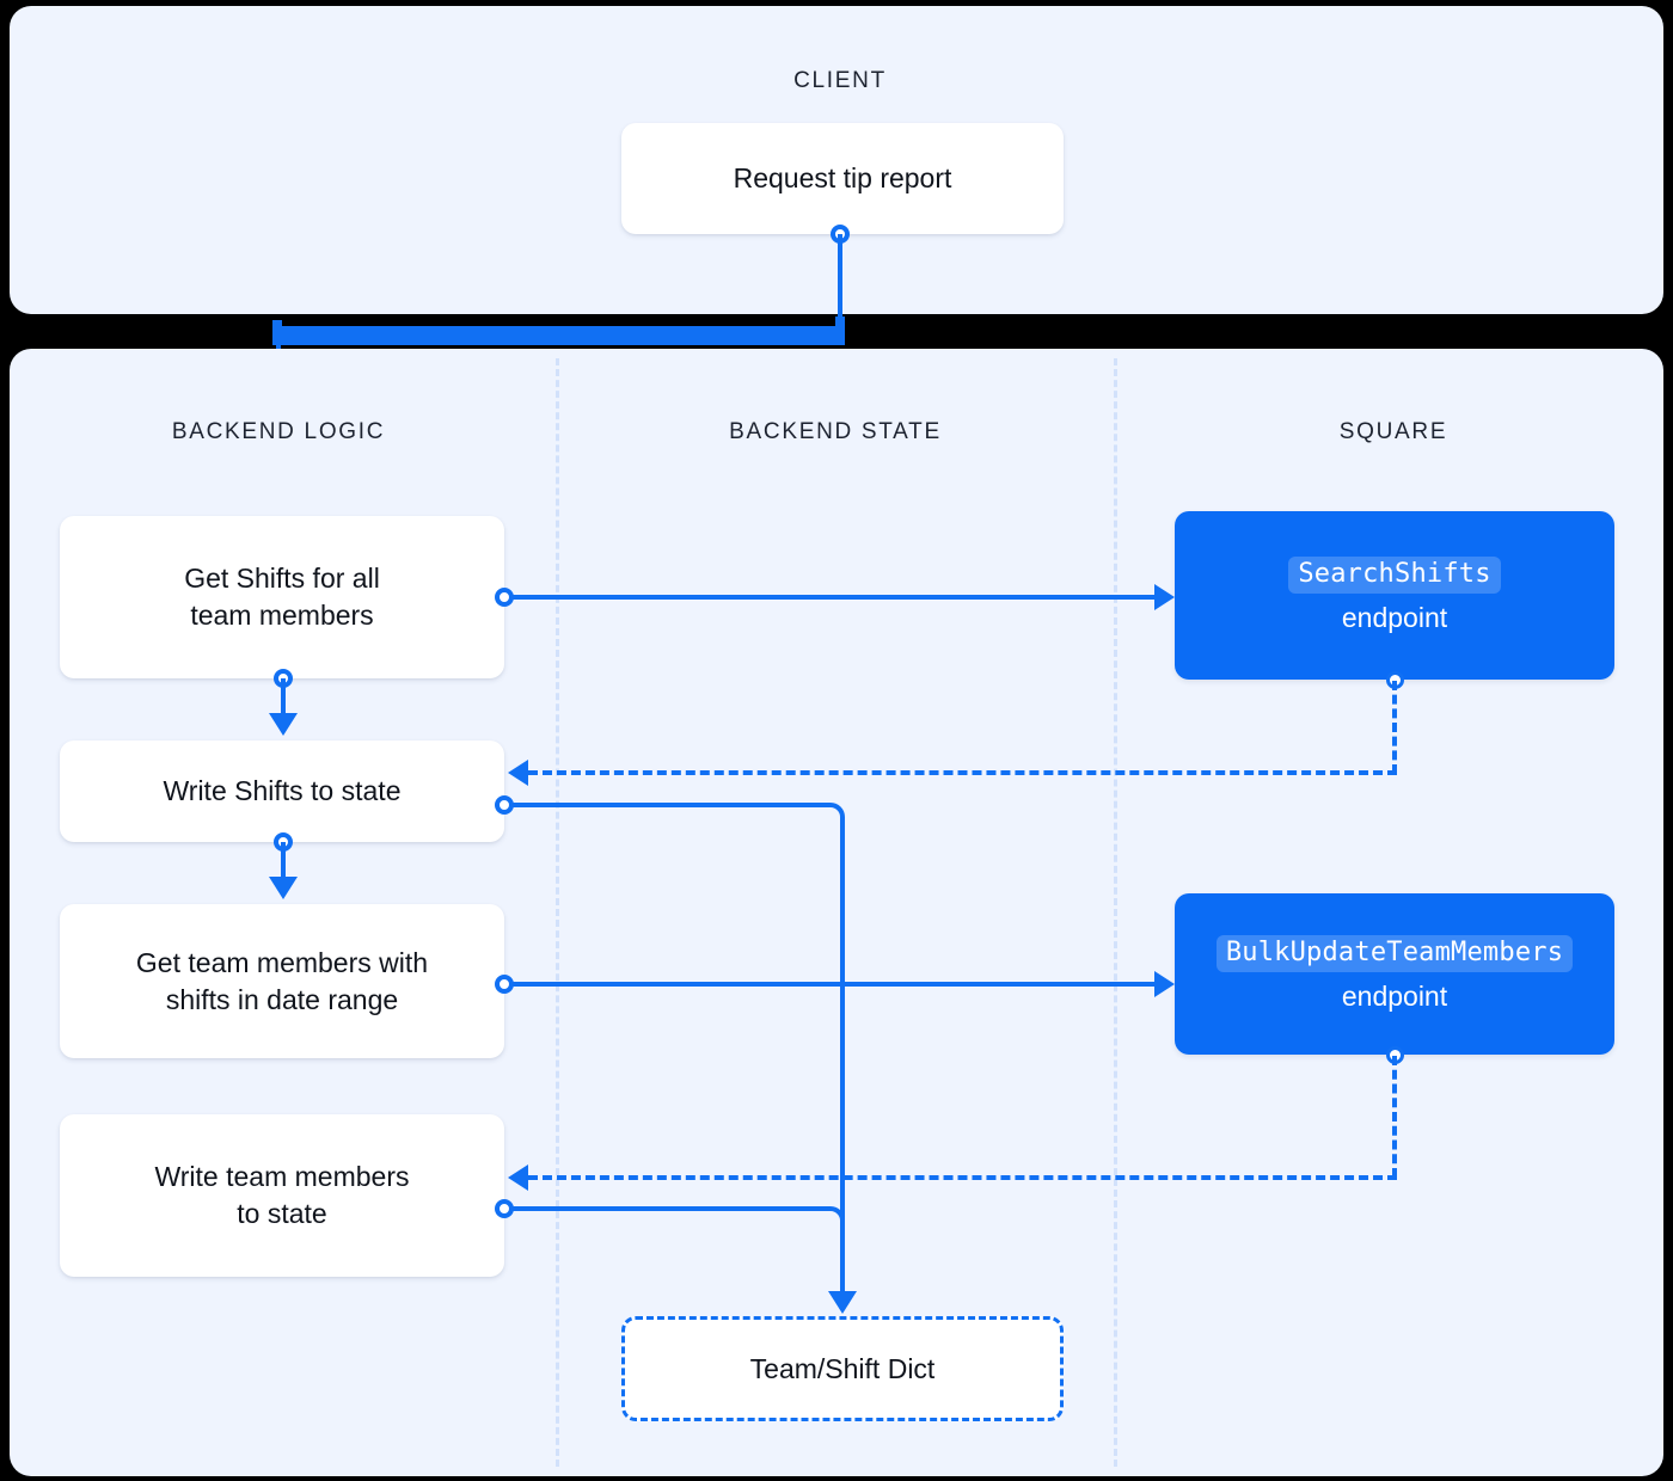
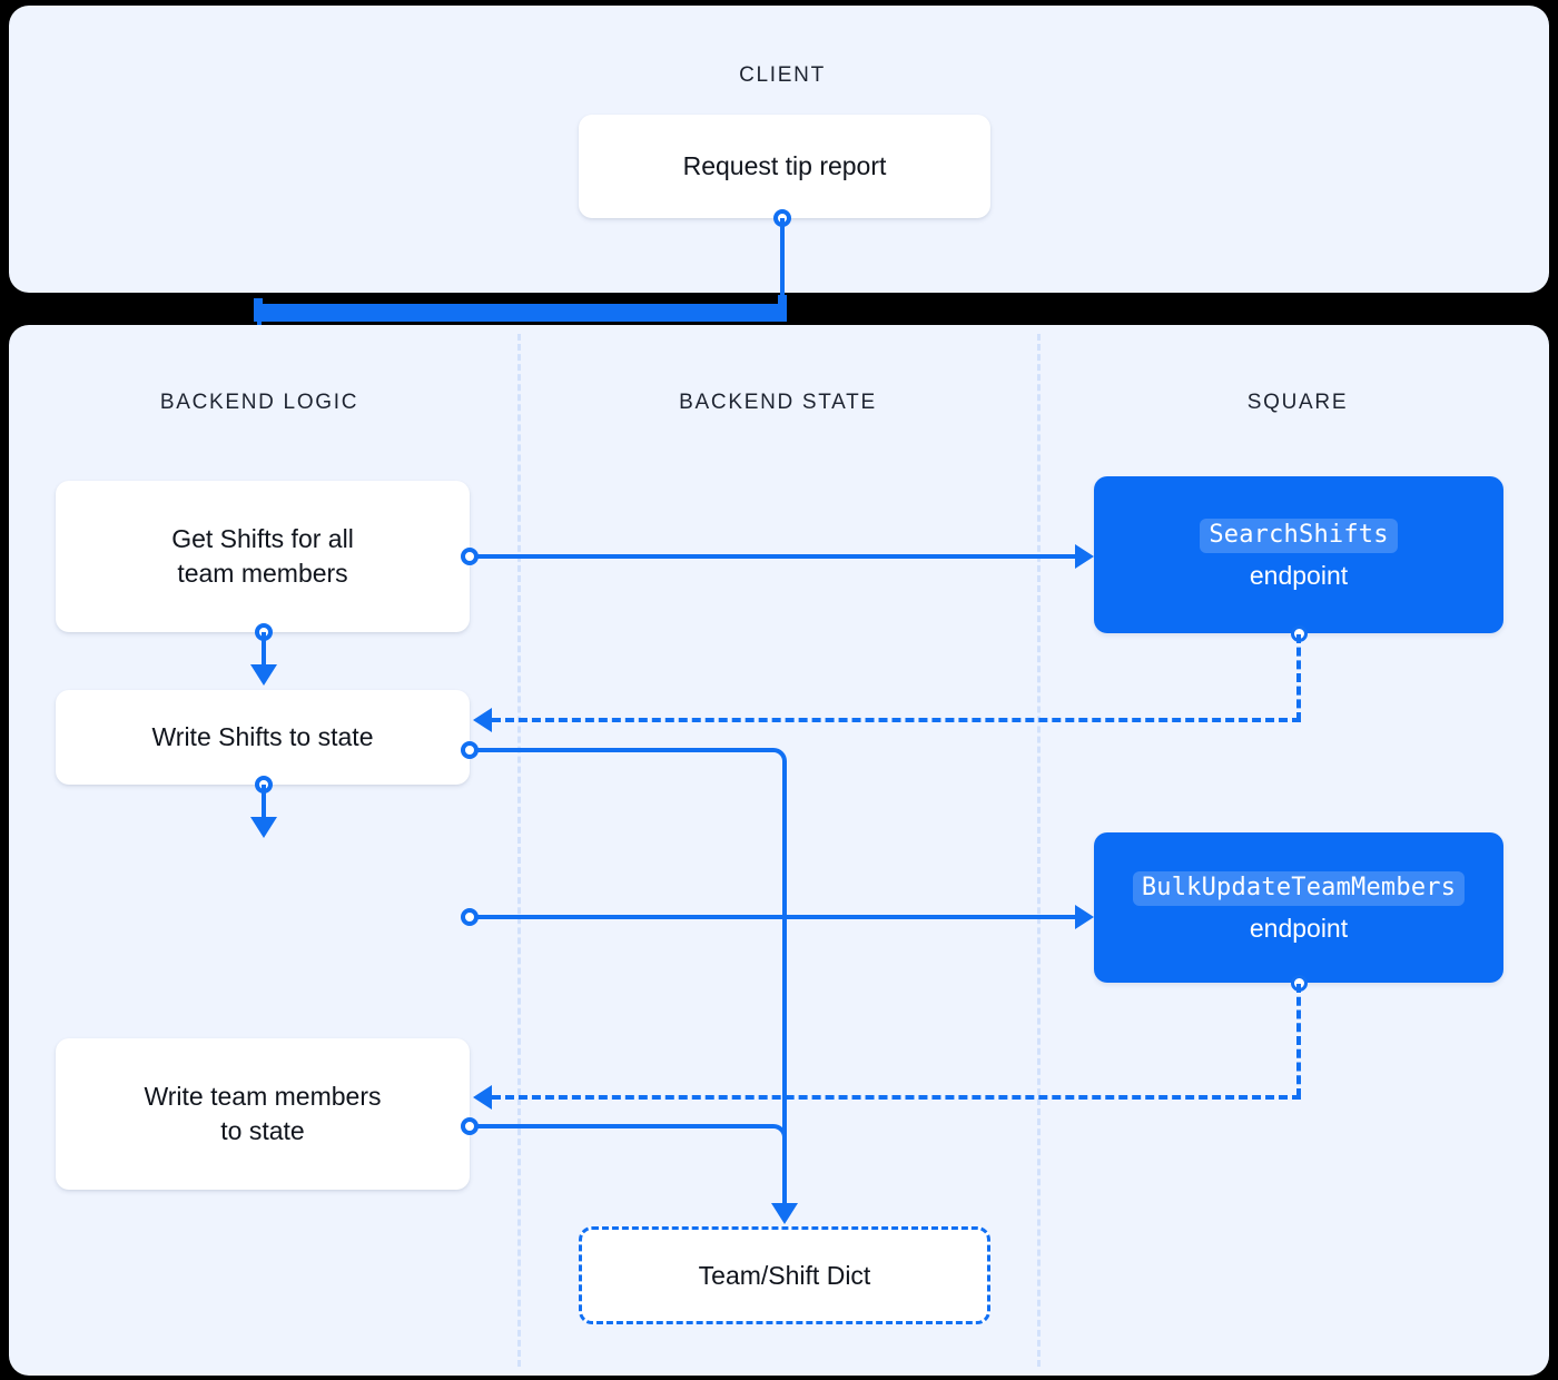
  CLIENT
  Request tip report
  BACKEND LOGIC
  BACKEND STATE
  SQUARE
  Get Shifts for all
  team members
  Write Shifts to state
- Get team members with
- shifts in date range
  Write team members
  to state
  Team/Shift Dict
  SearchShifts
  endpoint
  BulkUpdateTeamMembers
  endpoint
